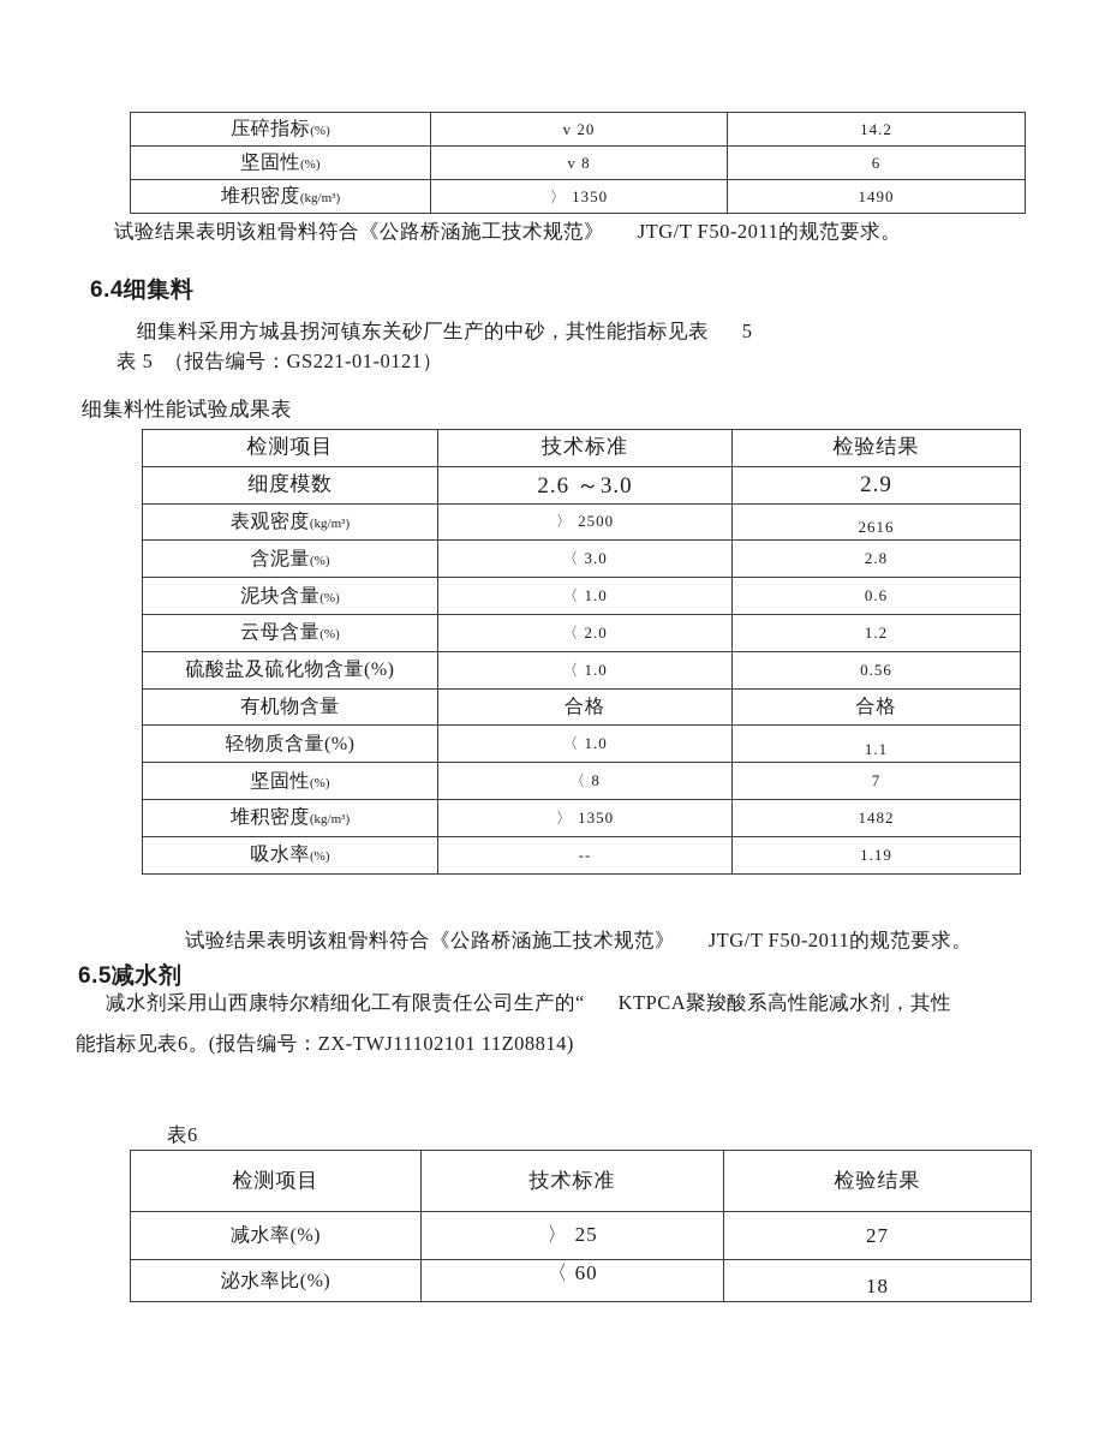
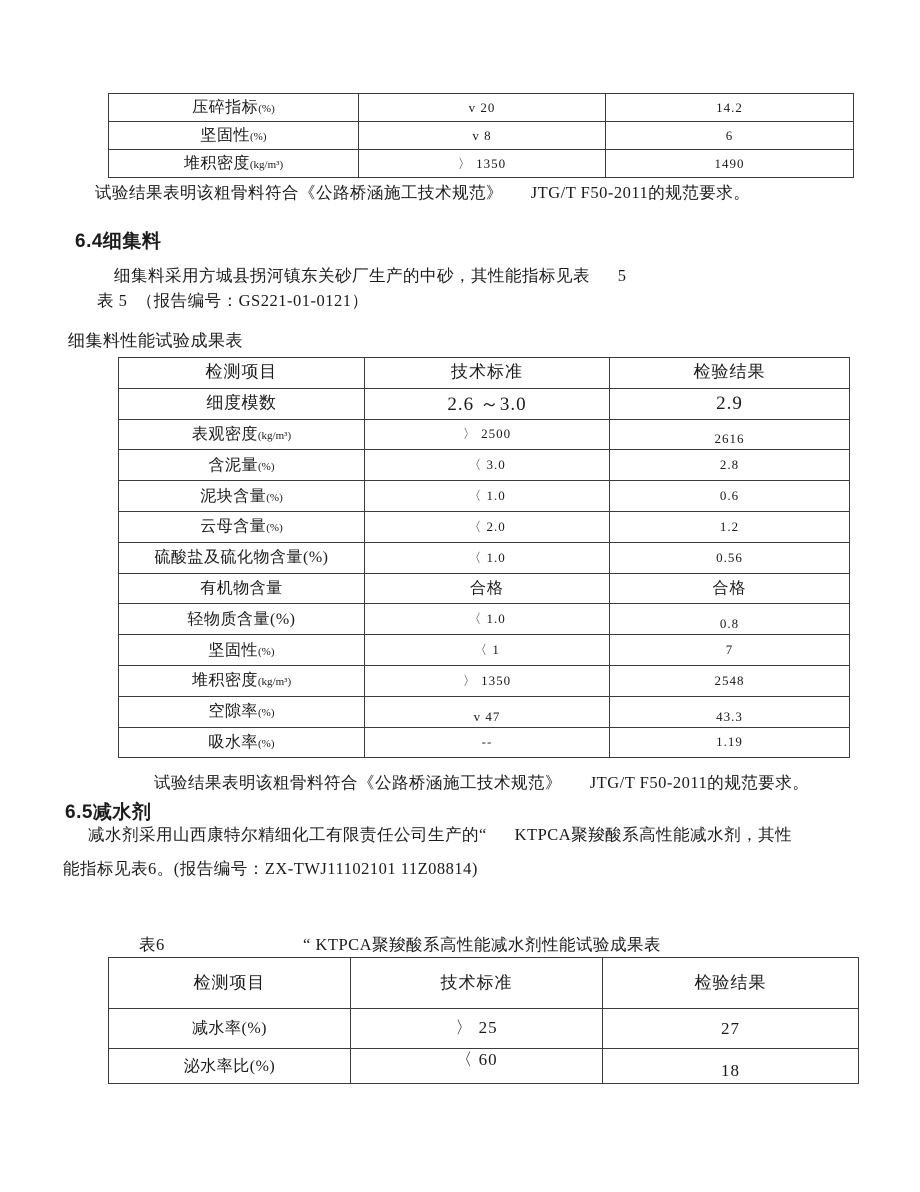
  压碎指标(%)	v 20	14.2
  坚固性(%)	v 8	6
  堆积密度(kg/m³)	〉 1350	1490
  试验结果表明该粗骨料符合《公路桥涵施工技术规范》 JTG/T F50-2011的规范要求。
  6.4细集料
  细集料采用方城县拐河镇东关砂厂生产的中砂，其性能指标见表 5
  表 5 （报告编号：GS221-01-0121）
  细集料性能试验成果表
  检测项目	技术标准	检验结果
  细度模数	2.6 ～3.0	2.9
  表观密度(kg/m³)	〉 2500	2616
  含泥量(%)	〈 3.0	2.8
  泥块含量(%)	〈 1.0	0.6
  云母含量(%)	〈 2.0	1.2
  硫酸盐及硫化物含量(%)	〈 1.0	0.56
  有机物含量	合格	合格
- 轻物质含量(%)	〈 1.0	1.1
+ 轻物质含量(%)	〈 1.0	0.8
- 坚固性(%)	〈 8	7
+ 坚固性(%)	〈 1	7
- 堆积密度(kg/m³)	〉 1350	1482
+ 堆积密度(kg/m³)	〉 1350	2548
+ 空隙率(%)	v 47	43.3
  吸水率(%)	--	1.19
  试验结果表明该粗骨料符合《公路桥涵施工技术规范》 JTG/T F50-2011的规范要求。
  6.5减水剂
  减水剂采用山西康特尔精细化工有限责任公司生产的“ KTPCA聚羧酸系高性能减水剂，其性
  能指标见表6。(报告编号：ZX-TWJ11102101 11Z08814)
  表6
+ “ KTPCA聚羧酸系高性能减水剂性能试验成果表
  检测项目	技术标准	检验结果
  减水率(%)	〉 25	27
  泌水率比(%)	〈 60	18
